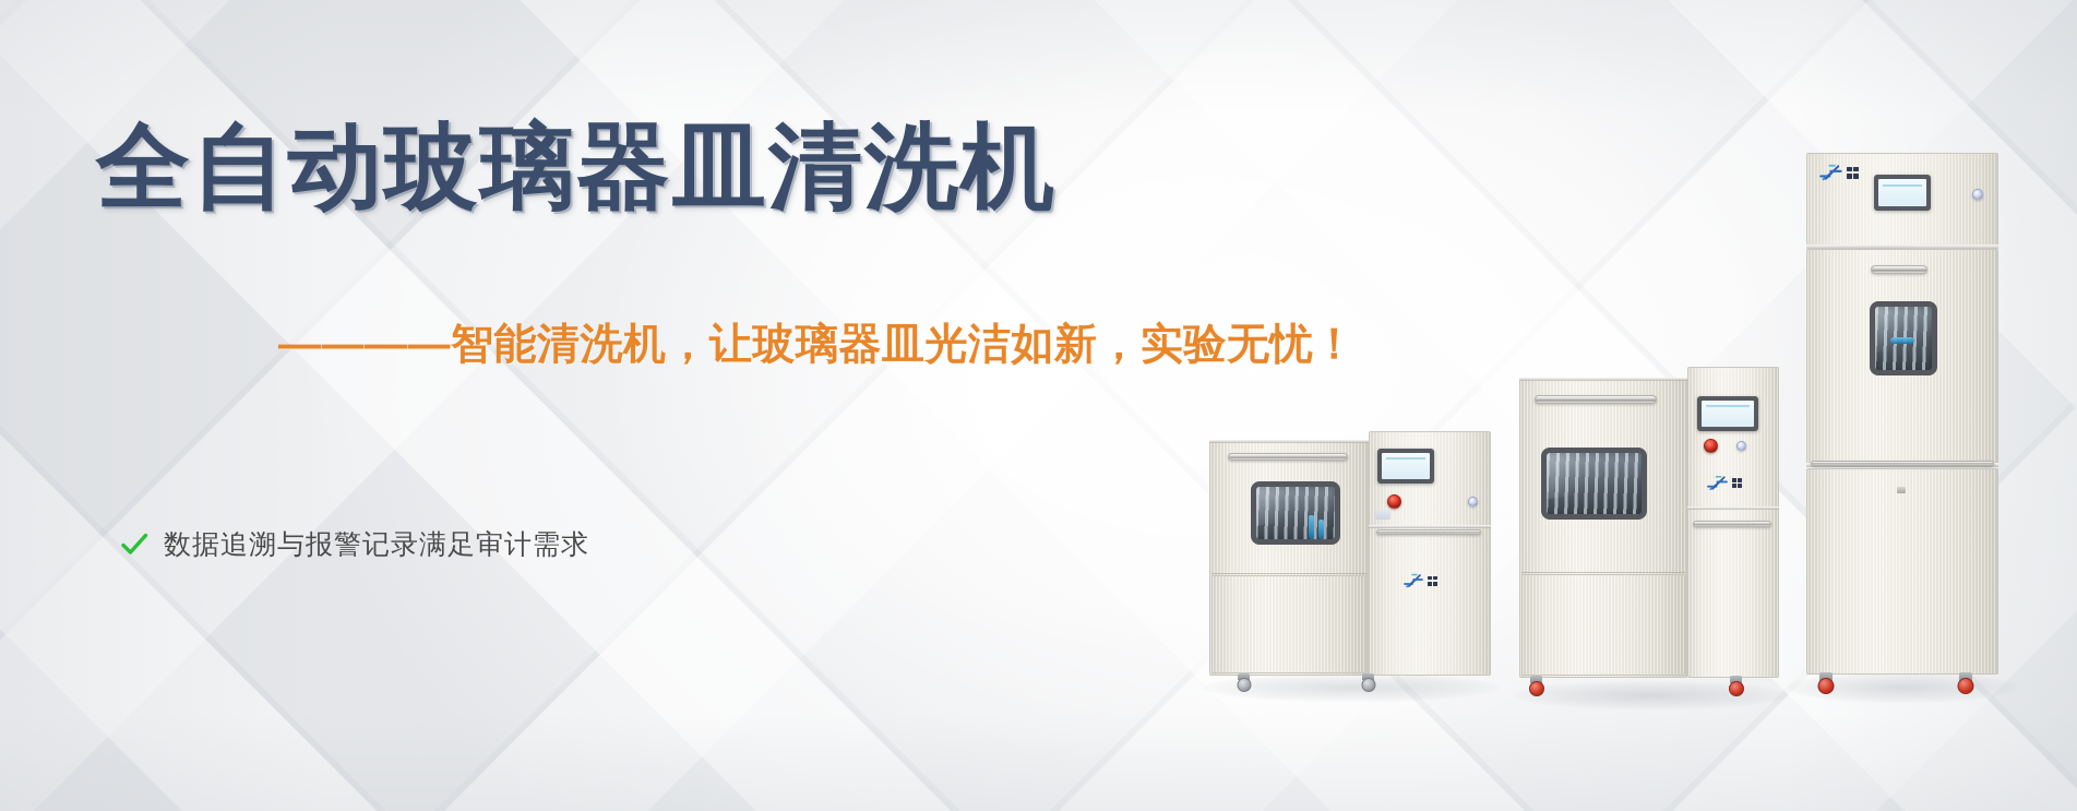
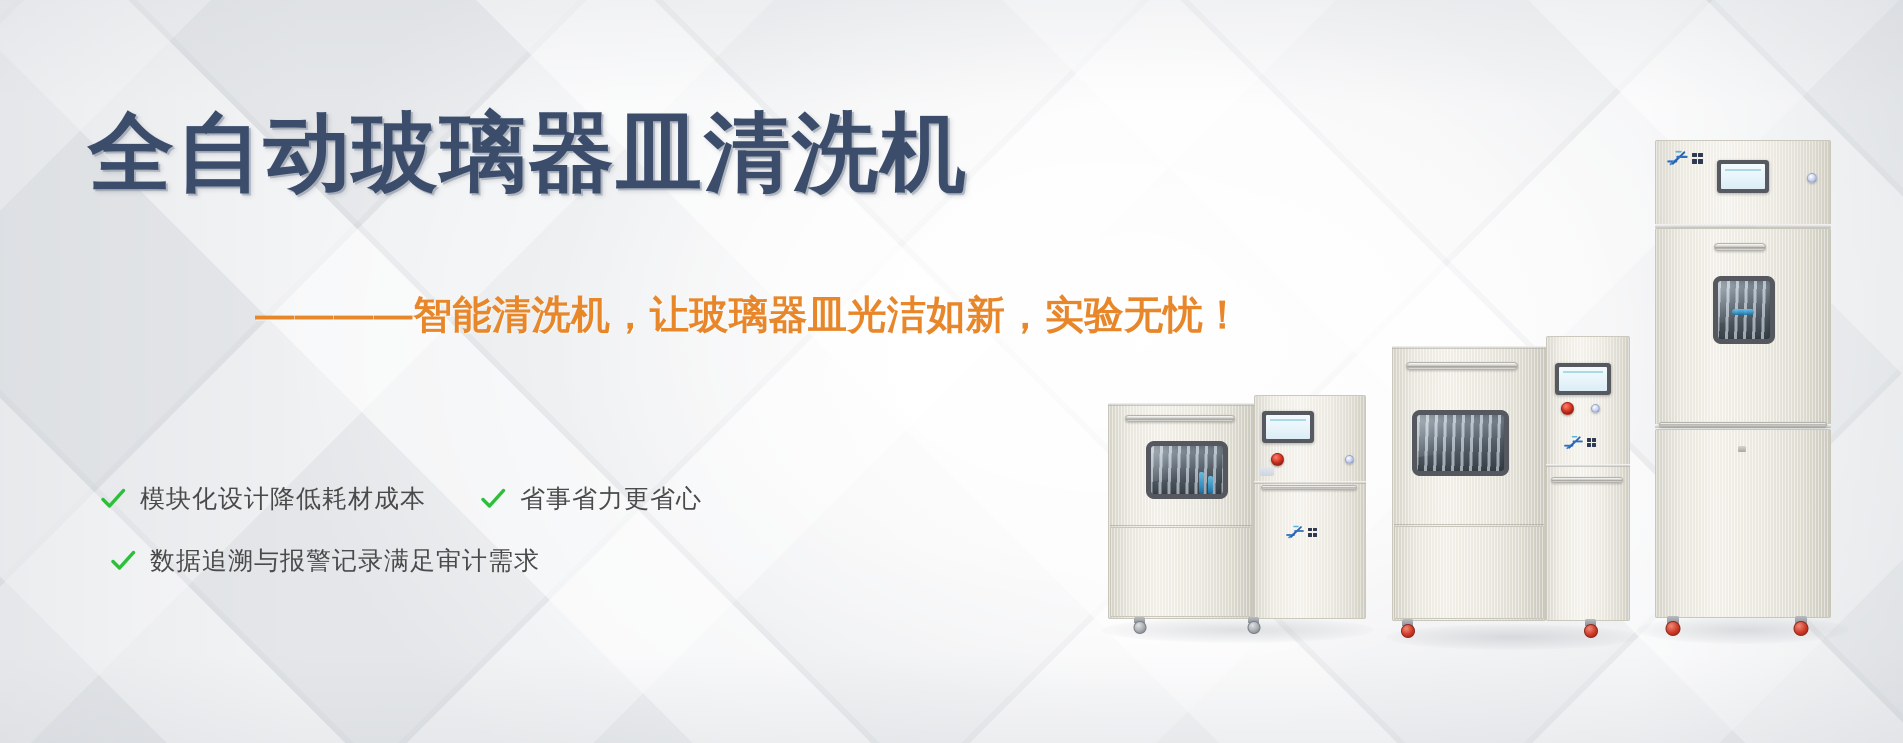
  全自动玻璃器皿清洗机
  ————智能清洗机，让玻璃器皿光洁如新，实验无忧！
+ 模块化设计降低耗材成本
+ 省事省力更省心
  数据追溯与报警记录满足审计需求
